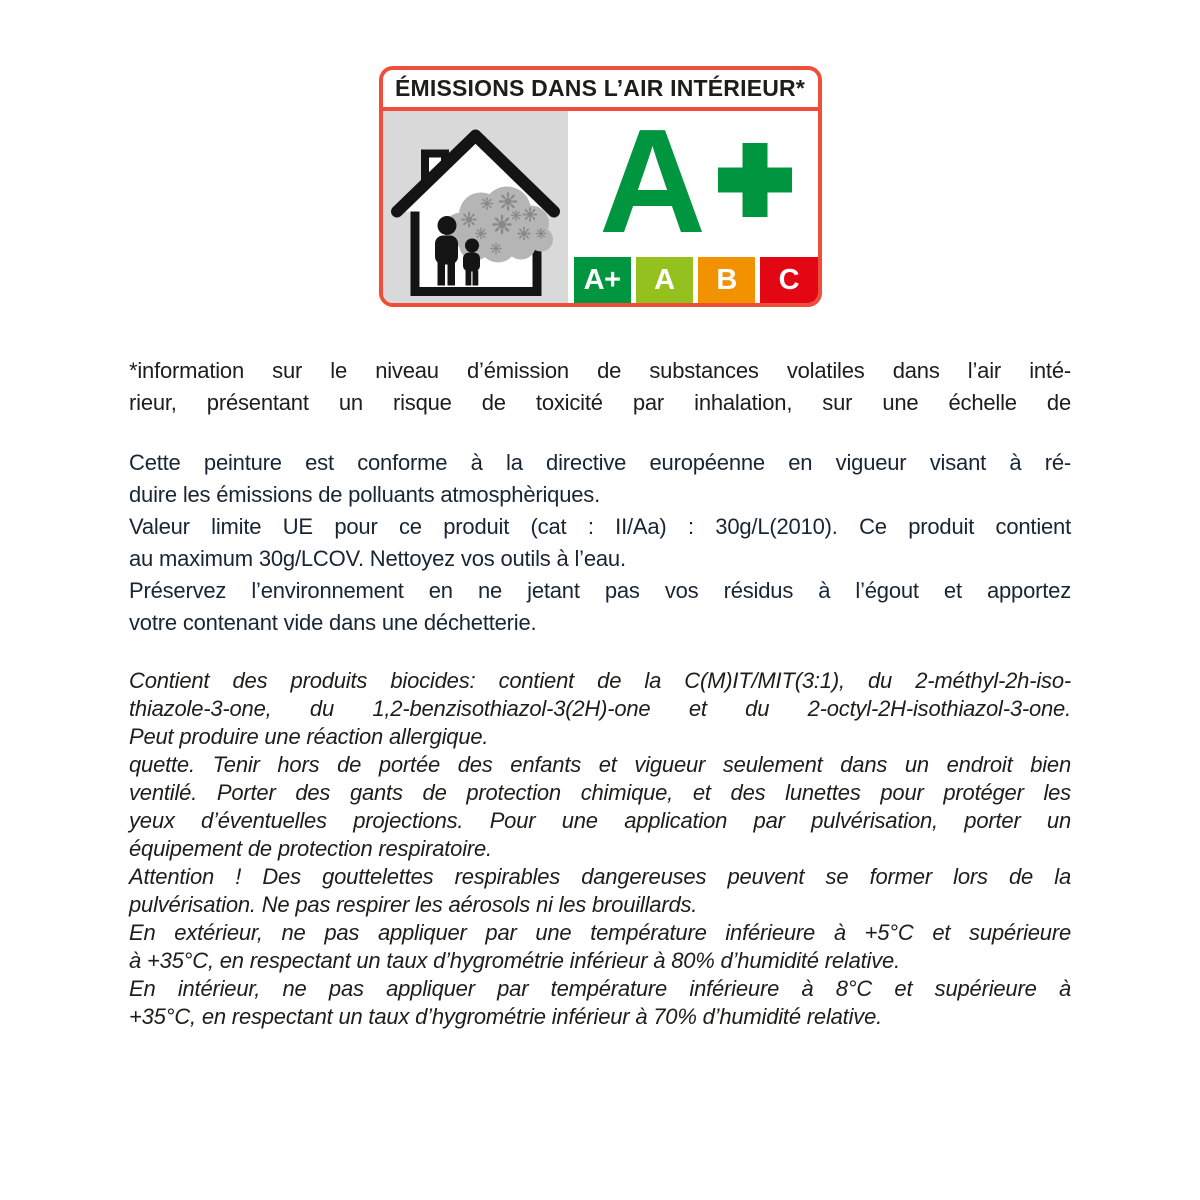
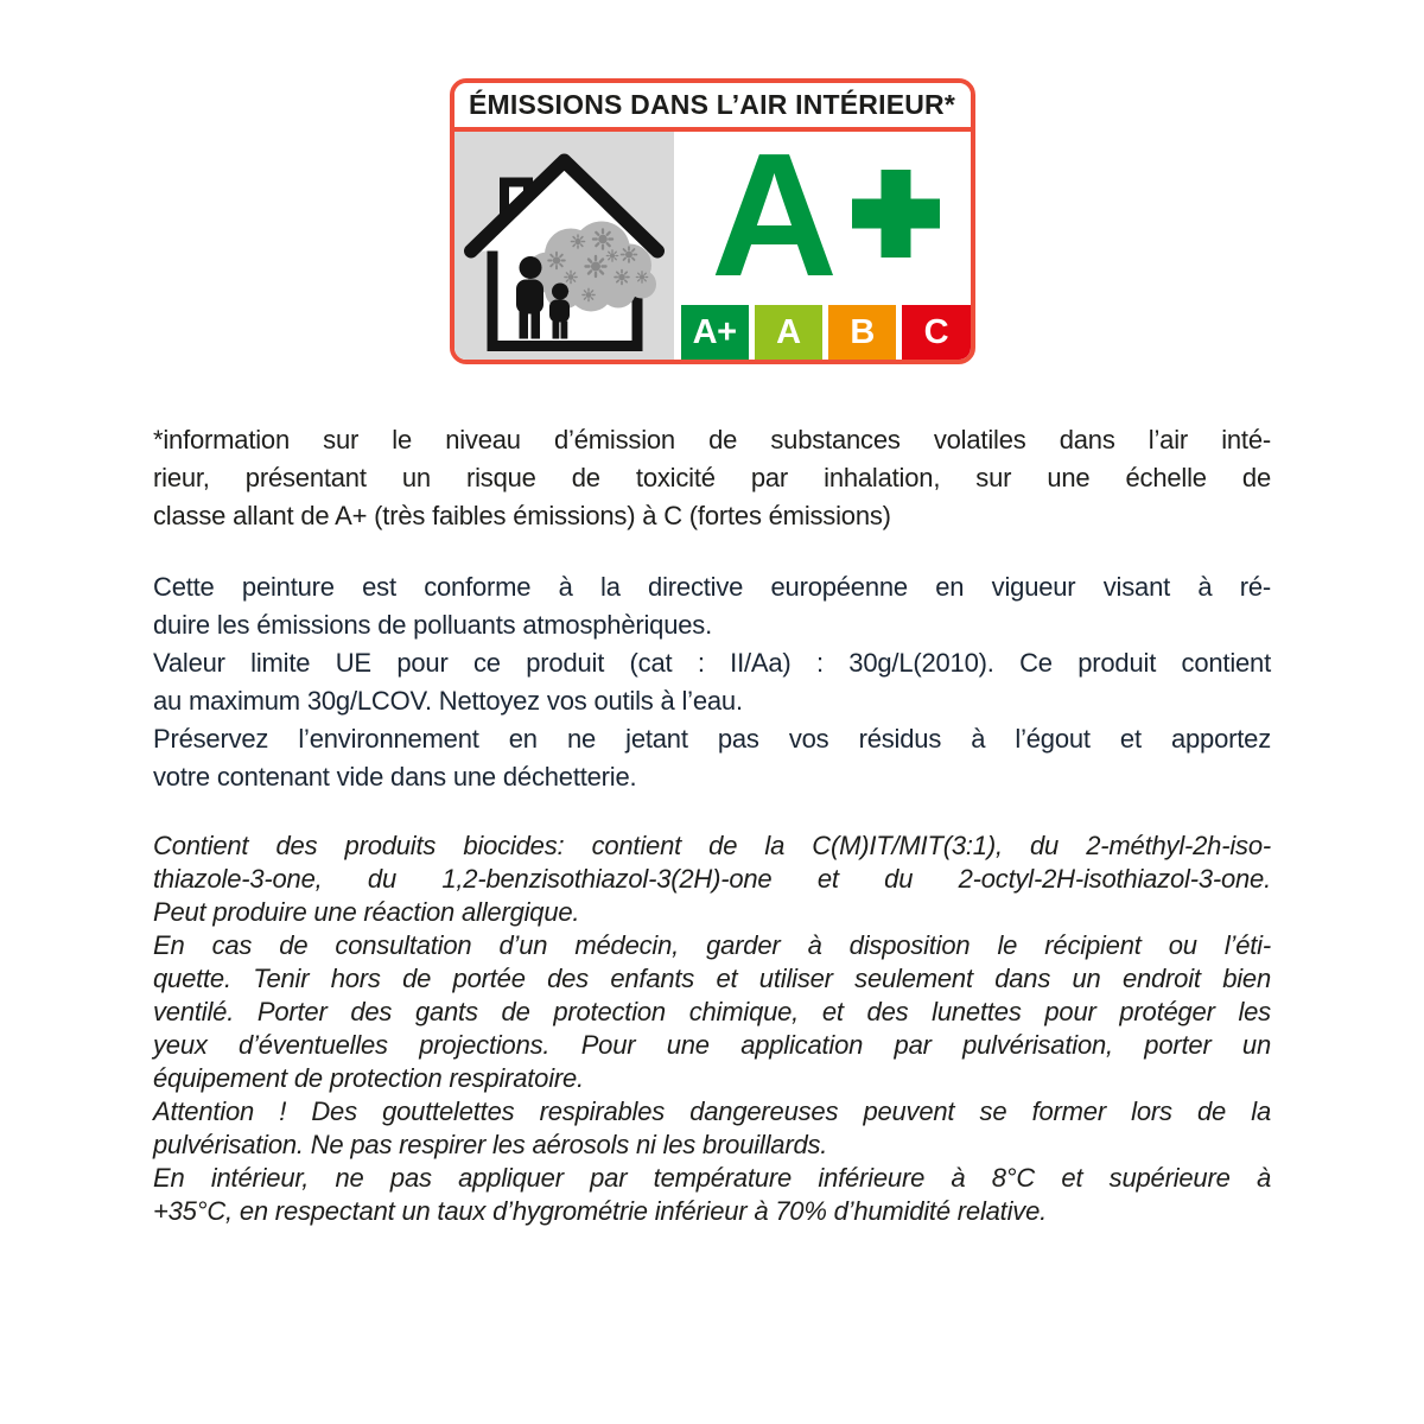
  ÉMISSIONS DANS L’AIR INTÉRIEUR*
  A
  A+
  A
  B
  C
  *information sur le niveau d’émission de substances volatiles dans l’air inté-
  rieur, présentant un risque de toxicité par inhalation, sur une échelle de
+ classe allant de A+ (très faibles émissions) à C (fortes émissions)
  Cette peinture est conforme à la directive européenne en vigueur visant à ré-
  duire les émissions de polluants atmosphèriques.
  Valeur limite UE pour ce produit (cat : II/Aa) : 30g/L(2010). Ce produit contient
  au maximum 30g/LCOV. Nettoyez vos outils à l’eau.
  Préservez l’environnement en ne jetant pas vos résidus à l’égout et apportez
  votre contenant vide dans une déchetterie.
  Contient des produits biocides: contient de la C(M)IT/MIT(3:1), du 2-méthyl-2h-iso-
  thiazole-3-one, du 1,2-benzisothiazol-3(2H)-one et du 2-octyl-2H-isothiazol-3-one.
  Peut produire une réaction allergique.
+ En cas de consultation d’un médecin, garder à disposition le récipient ou l’éti-
- quette. Tenir hors de portée des enfants et vigueur seulement dans un endroit bien
+ quette. Tenir hors de portée des enfants et utiliser seulement dans un endroit bien
  ventilé. Porter des gants de protection chimique, et des lunettes pour protéger les
  yeux d’éventuelles projections. Pour une application par pulvérisation, porter un
  équipement de protection respiratoire.
  Attention ! Des gouttelettes respirables dangereuses peuvent se former lors de la
  pulvérisation. Ne pas respirer les aérosols ni les brouillards.
- En extérieur, ne pas appliquer par une température inférieure à +5°C et supérieure
- à +35°C, en respectant un taux d’hygrométrie inférieur à 80% d’humidité relative.
  En intérieur, ne pas appliquer par température inférieure à 8°C et supérieure à
  +35°C, en respectant un taux d’hygrométrie inférieur à 70% d’humidité relative.
